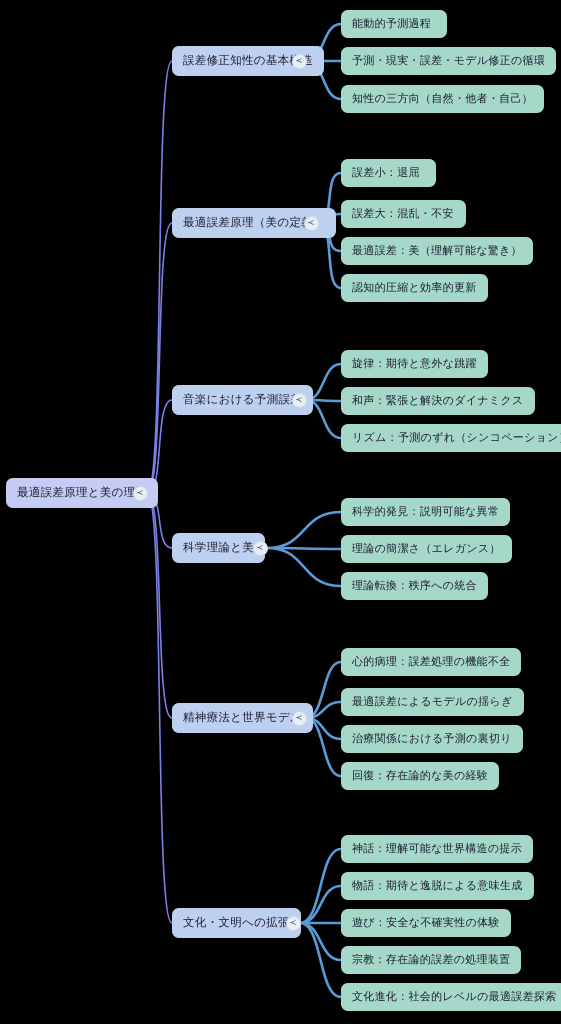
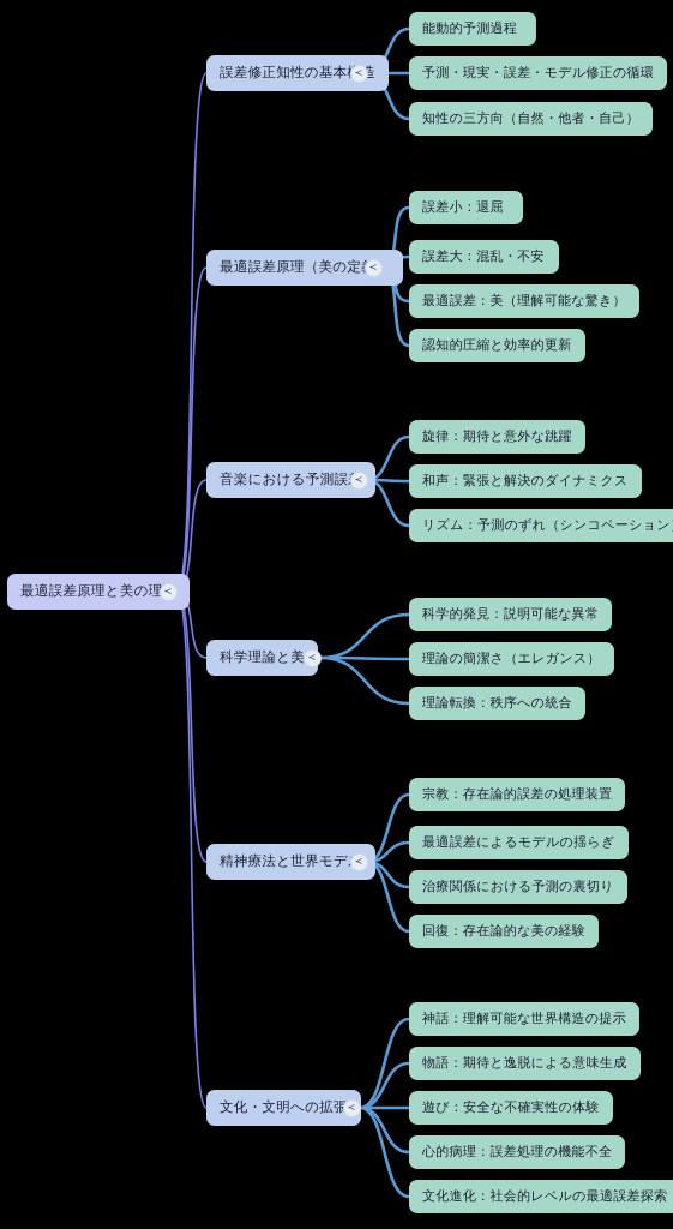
  最適誤差原理と美の理
  ≺
  誤差修正知性の基本造
  ≺
  能動的予測過程
  予測・現実・誤差・モデル修正の循環
  知性の三方向（自然・他者・自己）
  最適誤差原理（美の定）
  ≺
  誤差小：退屈
  誤差大：混乱・不安
  最適誤差：美（理解可能な驚き）
  認知的圧縮と効率的更新
  音楽における予測誤
  ≺
  旋律：期待と意外な跳躍
  和声：緊張と解決のダイナミクス
  リズム：予測のずれ（シンコペーション
  科学理論と美
  ≺
  科学的発見：説明可能な異常
  理論の簡潔さ（エレガンス）
  理論転換：秩序への統合
  精神療法と世界モデ
  ≺
- 心的病理：誤差処理の機能不全
+ 宗教：存在論的誤差の処理装置
  最適誤差によるモデルの揺らぎ
  治療関係における予測の裏切り
  回復：存在論的な美の経験
  文化・文明への拡張
  ≺
  神話：理解可能な世界構造の提示
  物語：期待と逸脱による意味生成
  遊び：安全な不確実性の体験
- 宗教：存在論的誤差の処理装置
+ 心的病理：誤差処理の機能不全
  文化進化：社会的レベルの最適誤差探索
